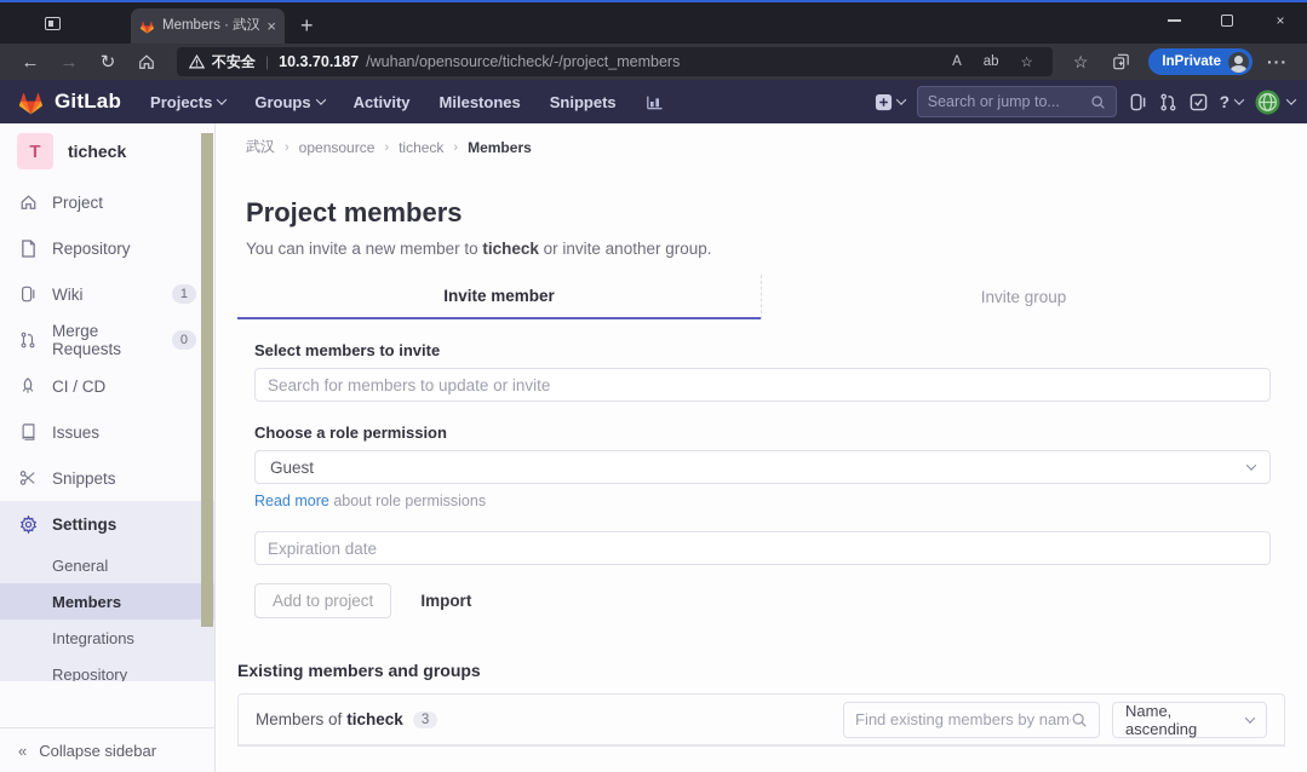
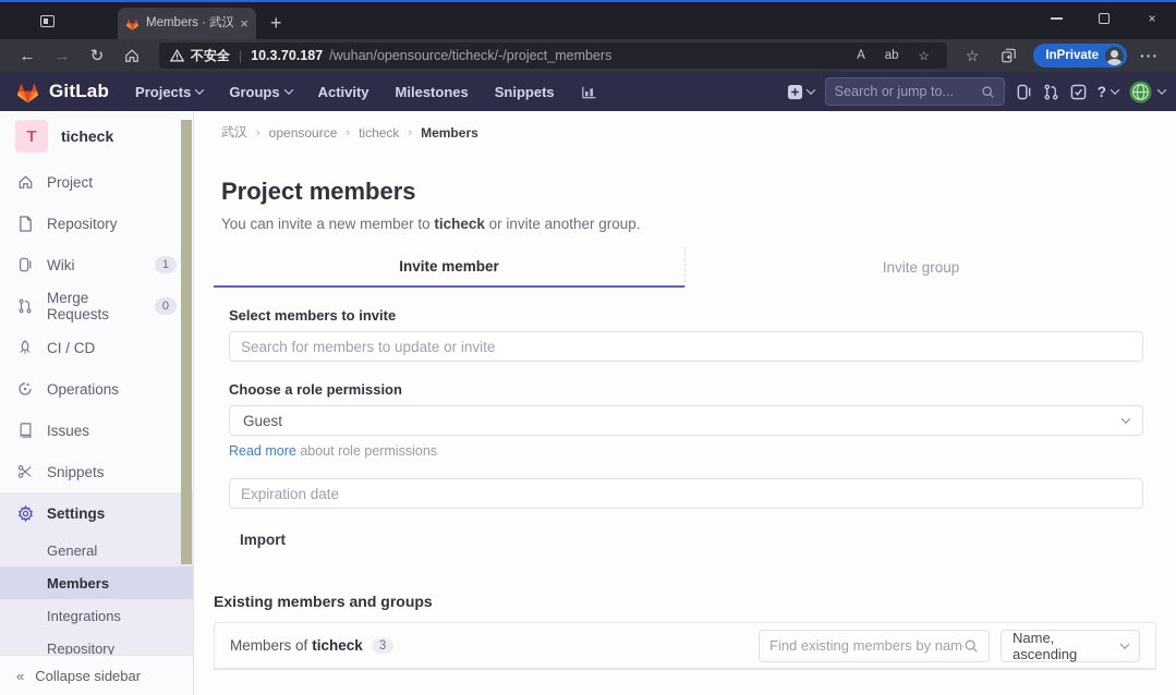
  ×
  +
  ×
  ←
  →
  ↻
  不安全
  |
  10.3.70.187
  /wuhan/opensource/ticheck/-/project_members
  A
  ab
  ☆
  ☆
  InPrivate
  ···
  GitLab
  Projects
  Groups
  Activity
  Milestones
  Snippets
  Search or jump to...
  ?
  T
  ticheck
  Project
  Repository
  Wiki
  1
  Merge Requests
  0
  CI / CD
+ Operations
  Issues
  Snippets
  Settings
  General
  Members
  Integrations
  Repository
  «
  Collapse sidebar
  武汉
  ›
  opensource
  ›
  ticheck
  ›
  Members
  Project members
  You can invite a new member to ticheck or invite another group.
  Invite member
  Invite group
  Select members to invite
  Search for members to update or invite
  Choose a role permission
  Guest
  Read more about role permissions
  Expiration date
- Add to project
  Import
  Existing members and groups
  Members of
  ticheck
  3
  Find existing members by nam
  Name, ascending
